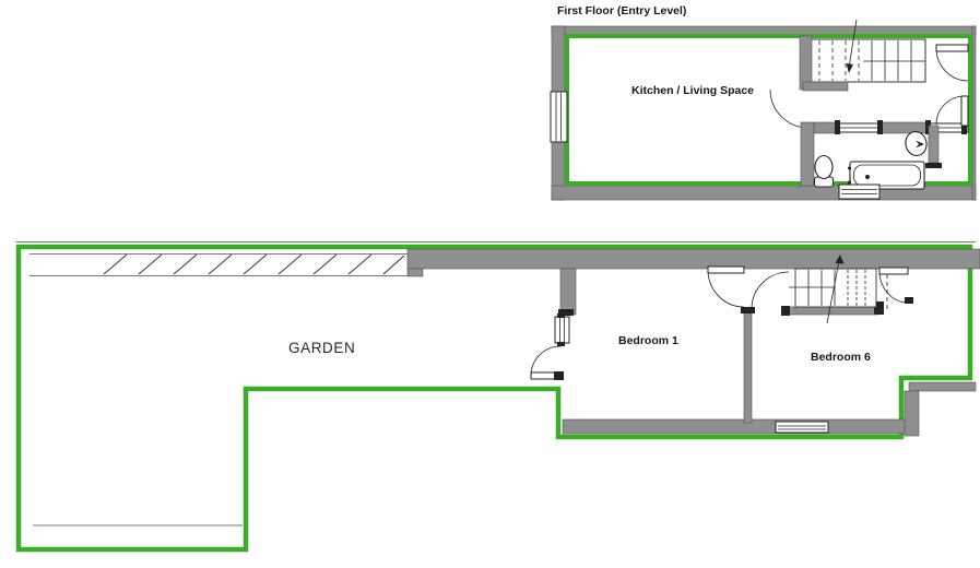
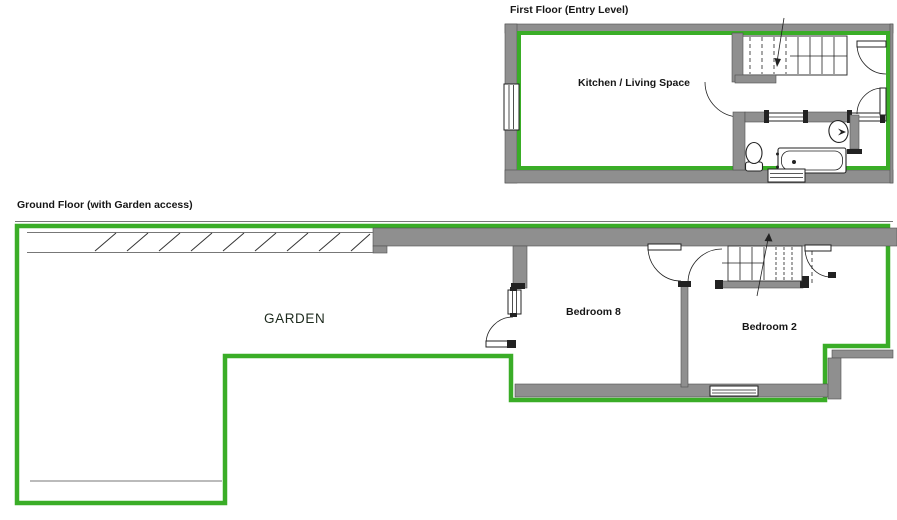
  First Floor (Entry Level)
  Kitchen / Living Space
+ Ground Floor (with Garden access)
  GARDEN
- Bedroom 1
+ Bedroom 8
- Bedroom 6
+ Bedroom 2
